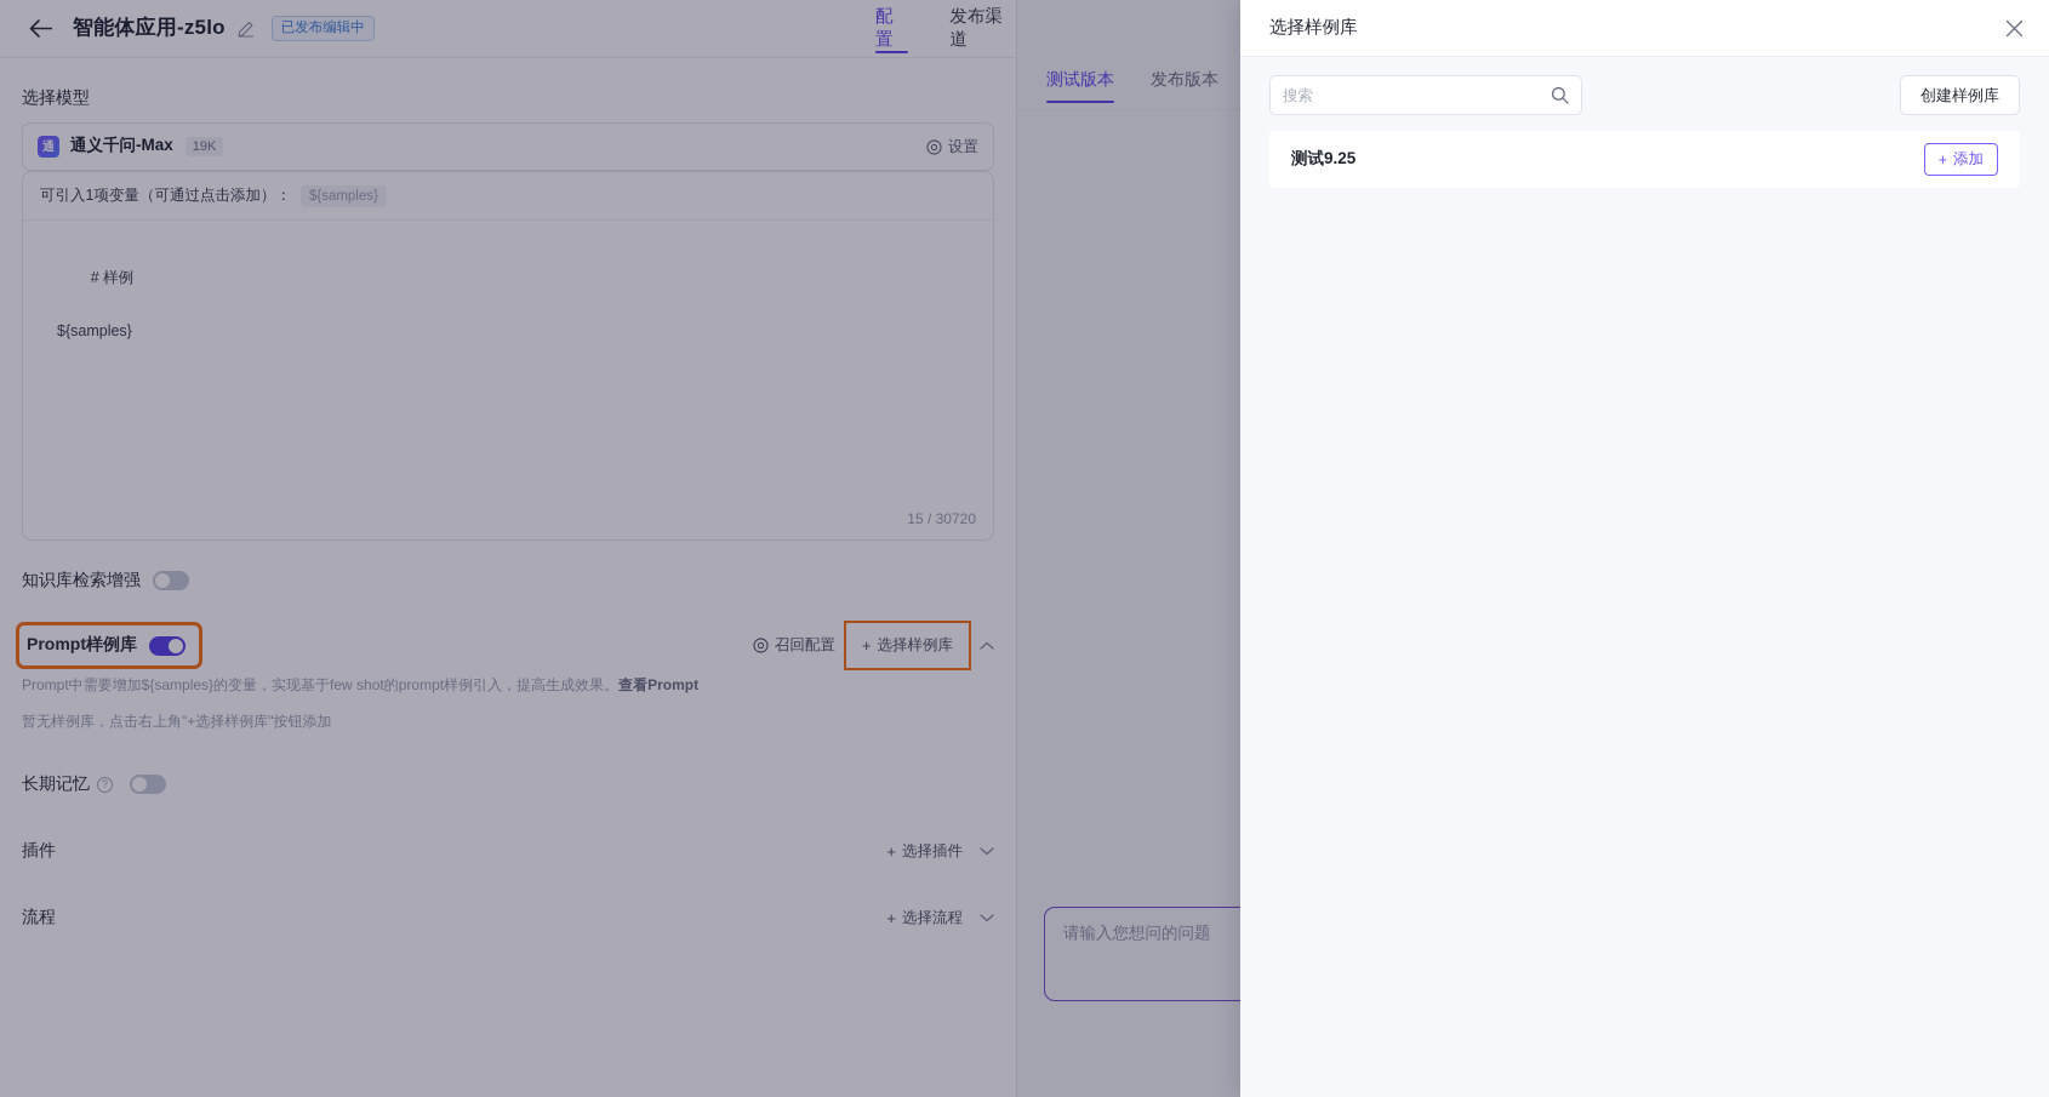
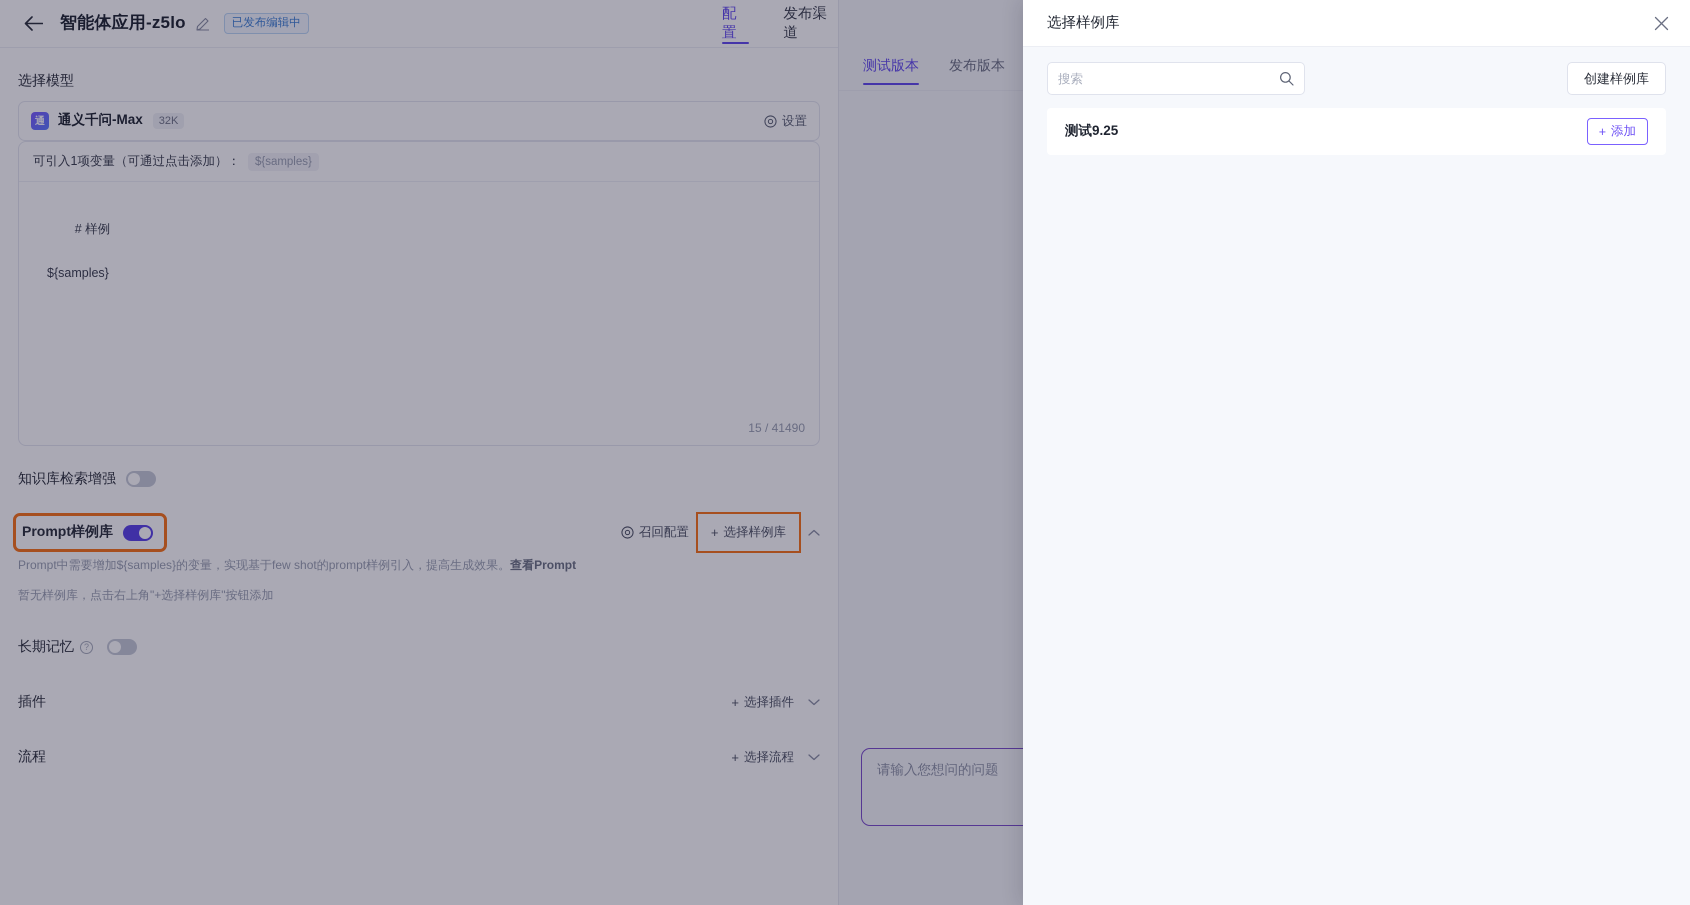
  智能体应用-z5lo
  已发布编辑中
  配置
  发布渠道
  选择模型
  通
  通义千问-Max
- 19K
+ 32K
  设置
  可引入1项变量（可通过点击添加）：
  ${samples}
  # 样例
  ${samples}
- 15 / 30720
+ 15 / 41490
  知识库检索增强
  Prompt样例库
  召回配置
  +
  选择样例库
  Prompt中需要增加${samples}的变量，实现基于few shot的prompt样例引入，提高生成效果。查看Prompt
  暂无样例库，点击右上角"+选择样例库"按钮添加
  长期记忆
  ?
  插件
  +
  选择插件
  流程
  +
  选择流程
  测试版本
  发布版本
  请输入您想问的问题
  选择样例库
  搜索
  创建样例库
  测试9.25
  +
  添加
